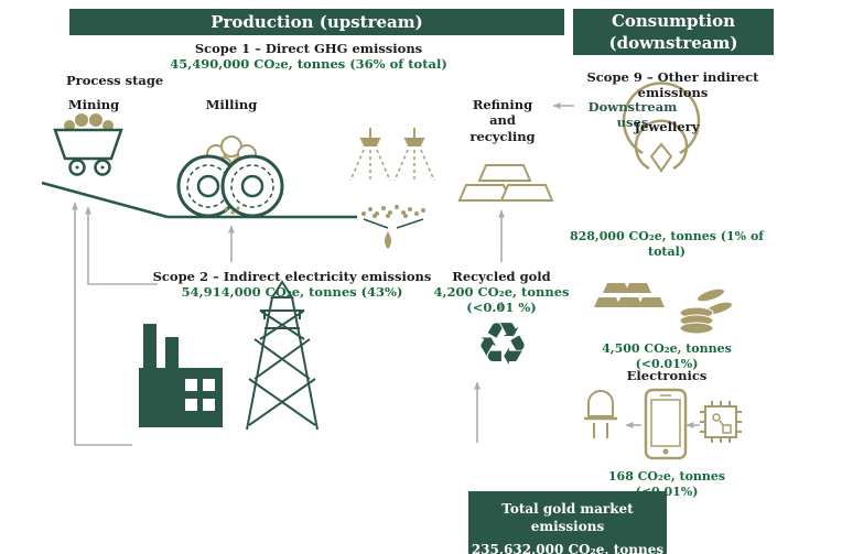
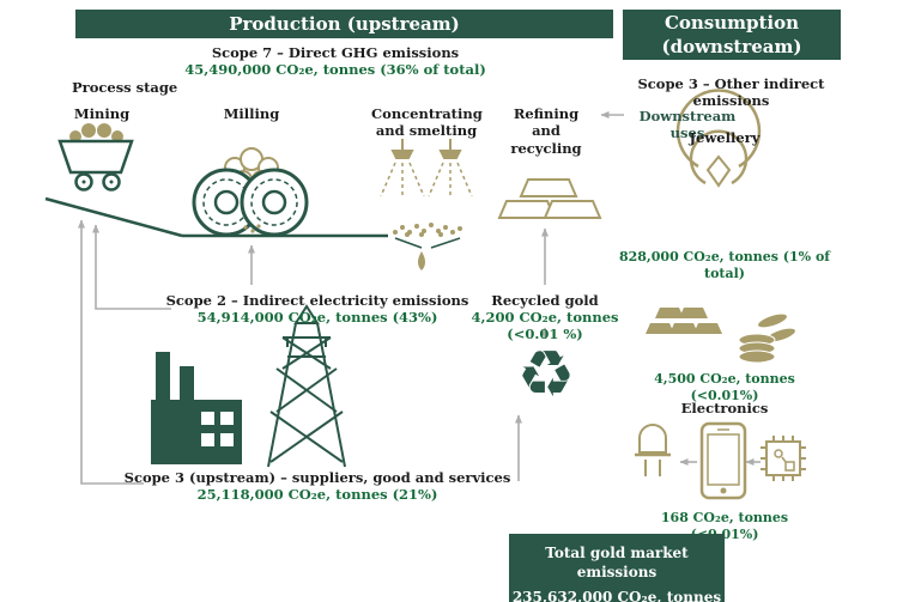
  Production (upstream)
  Consumption
  (downstream)
- Scope 1 – Direct GHG emissions
+ Scope 7 – Direct GHG emissions
  45,490,000 CO₂e, tonnes (36% of total)
- Scope 9 – Other indirect emissions
+ Scope 3 – Other indirect emissions
  Process stage
  Mining
  Milling
+ Concentrating and smelting
  Refining and recycling
  Downstream uses
  Jewellery
  828,000 CO₂e, tonnes (1% of total)
  4,500 CO₂e, tonnes (<0.01%)
  Electronics
  168 CO₂e, tonnes 01%)
  Scope 2 – Indirect electricity emissions
  54,914,000 CO₂e, tonnes (43%)
  Recycled gold
  4,200 CO₂e, tonnes (<0.01 %)
  ♻
+ Scope 3 (upstream) – suppliers, good and services
+ 25,118,000 CO₂e, tonnes (21%)
  Total gold market emissions
  235,632,000 CO₂e, tonnes
